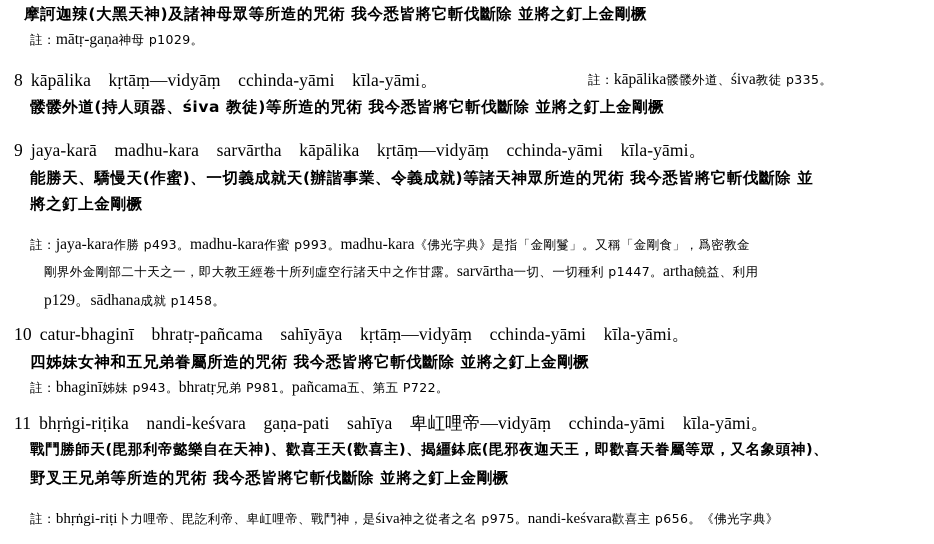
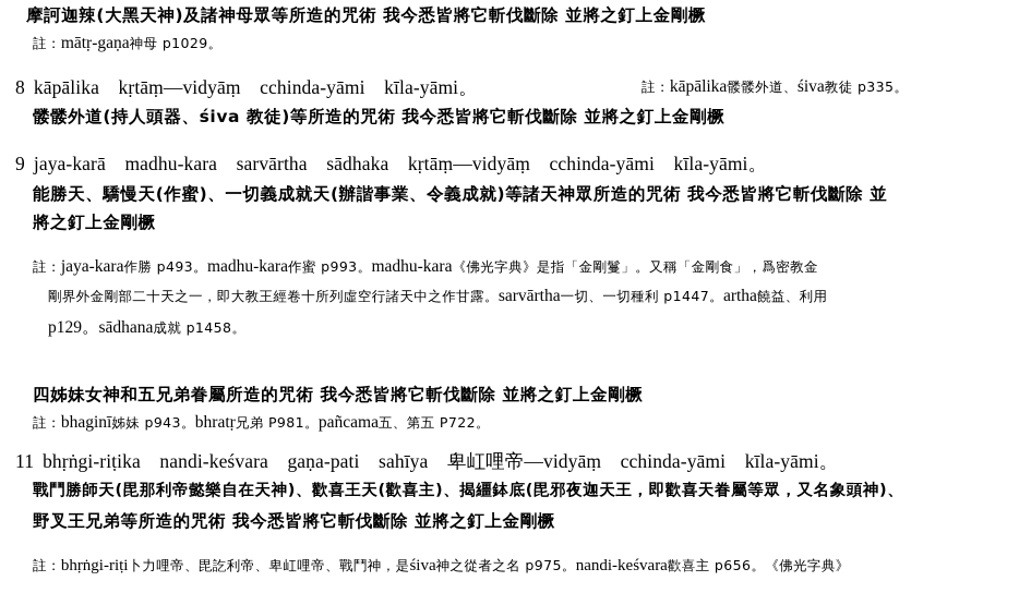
  摩訶迦辣(大黑天神)及諸神母眾等所造的咒術 我今悉皆將它斬伐斷除 並將之釘上金剛橛
  註：mātṛ-gaṇa神母 p1029。
  8 kāpālika kṛtāṃ—vidyāṃ cchinda-yāmi kīla-yāmi。
  註：kāpālika髅髅外道、śiva教徒 p335。
  髅髅外道(持人頭器、śiva 教徒)等所造的咒術 我今悉皆將它斬伐斷除 並將之釘上金剛橛
- 9 jaya-karā madhu-kara sarvārtha kāpālika kṛtāṃ—vidyāṃ cchinda-yāmi kīla-yāmi。
+ 9 jaya-karā madhu-kara sarvārtha sādhaka kṛtāṃ—vidyāṃ cchinda-yāmi kīla-yāmi。
  能勝天、驕慢天(作蜜)、一切義成就天(辦諧事業、令義成就)等諸天神眾所造的咒術 我今悉皆將它斬伐斷除 並
  將之釘上金剛橛
  註：jaya-kara作勝 p493。madhu-kara作蜜 p993。madhu-kara《佛光字典》是指「金剛鬘」。又稱「金剛食」，爲密教金
  剛界外金剛部二十天之一，即大教王經卷十所列虛空行諸天中之作甘露。sarvārtha一切、一切種利 p1447。artha饒益、利用
  p129。sādhana成就 p1458。
- 10 catur-bhaginī bhratṛ-pañcama sahīyāya kṛtāṃ—vidyāṃ cchinda-yāmi kīla-yāmi。
  四姊妹女神和五兄弟眷屬所造的咒術 我今悉皆將它斬伐斷除 並將之釘上金剛橛
  註：bhaginī姊妹 p943。bhratṛ兄弟 P981。pañcama五、第五 P722。
  11 bhṛṅgi-riṭika nandi-keśvara gaṇa-pati sahīya 卑屸哩帝—vidyāṃ cchinda-yāmi kīla-yāmi。
  戰鬥勝師天(毘那利帝懿樂自在天神)、歡喜王天(歡喜主)、揭繮鉢底(毘邪夜迦天王，即歡喜天眷屬等眾，又名象頭神)、
  野叉王兄弟等所造的咒術 我今悉皆將它斬伐斷除 並將之釘上金剛橛
  註：bhṛṅgi-riṭi卜力哩帝、毘訖利帝、卑屸哩帝、戰鬥神，是śiva神之從者之名 p975。nandi-keśvara歡喜主 p656。《佛光字典》
